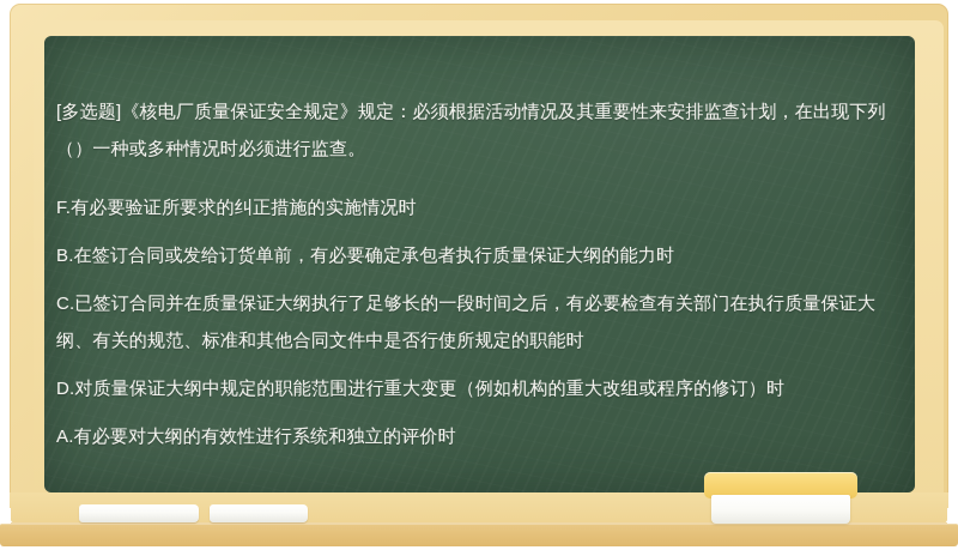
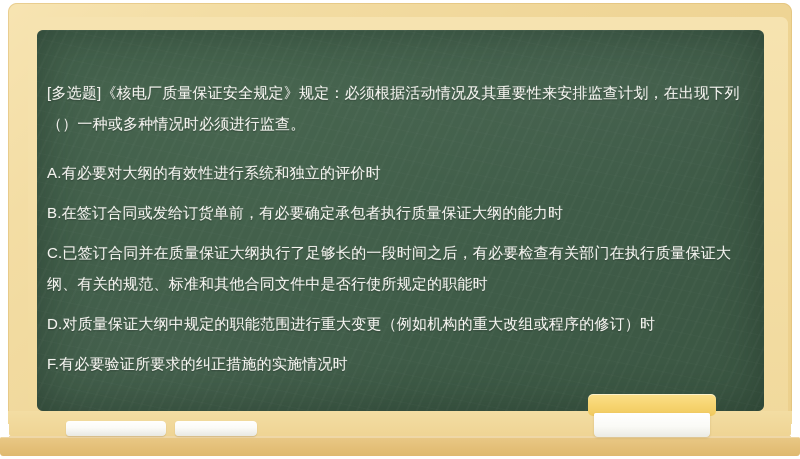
  [多选题]《核电厂质量保证安全规定》规定：必须根据活动情况及其重要性来安排监查计划，在出现下列（）一种或多种情况时必须进行监查。
- F.有必要验证所要求的纠正措施的实施情况时
+ A.有必要对大纲的有效性进行系统和独立的评价时
  B.在签订合同或发给订货单前，有必要确定承包者执行质量保证大纲的能力时
  C.已签订合同并在质量保证大纲执行了足够长的一段时间之后，有必要检查有关部门在执行质量保证大纲、有关的规范、标准和其他合同文件中是否行使所规定的职能时
  D.对质量保证大纲中规定的职能范围进行重大变更（例如机构的重大改组或程序的修订）时
- A.有必要对大纲的有效性进行系统和独立的评价时
+ F.有必要验证所要求的纠正措施的实施情况时
